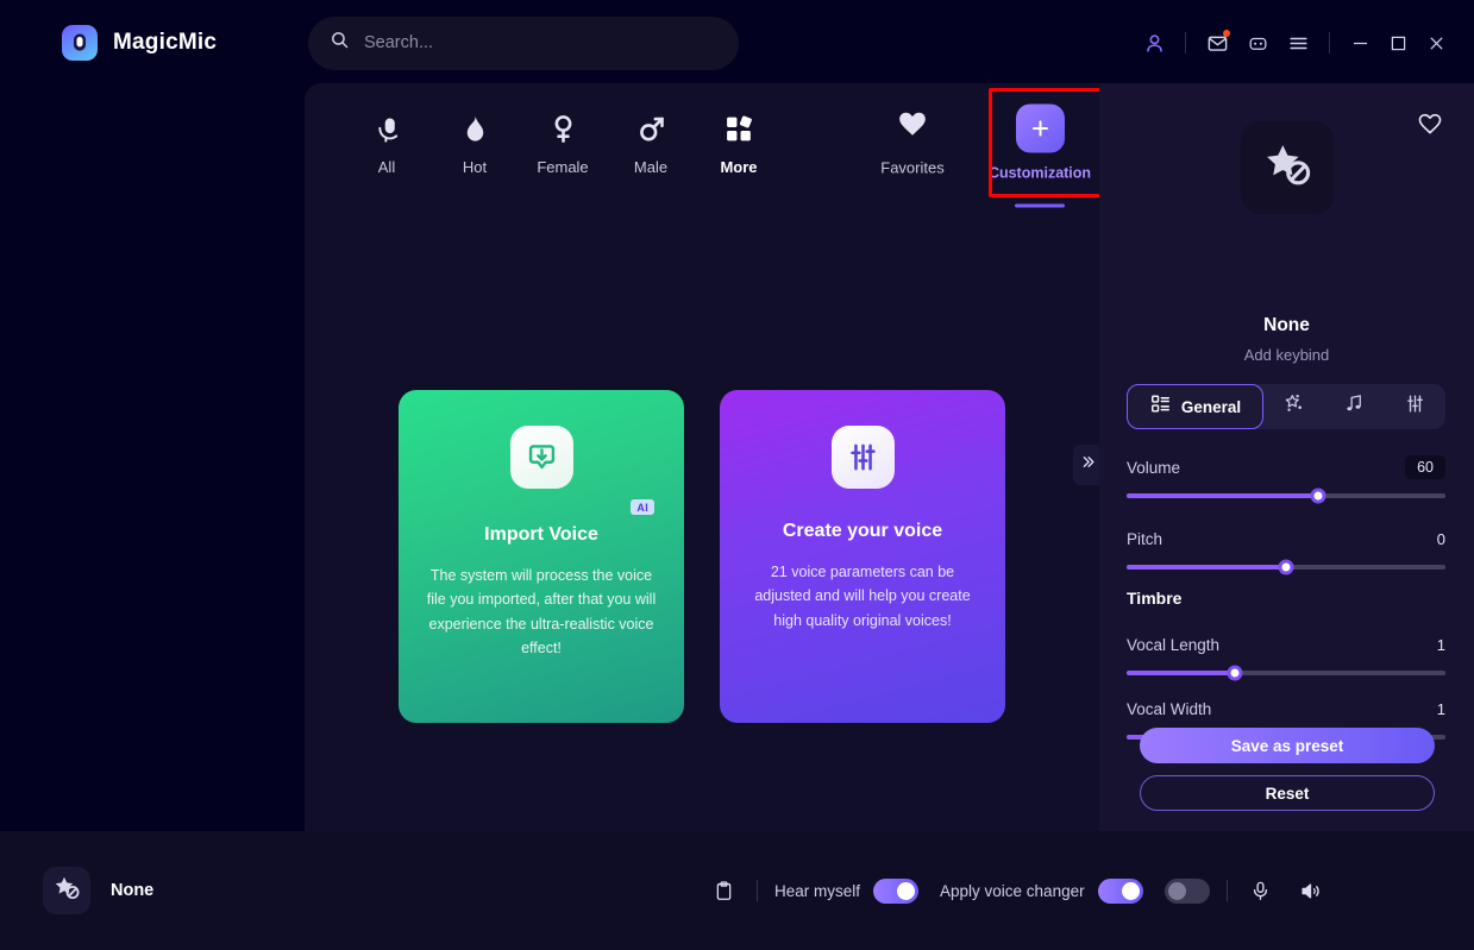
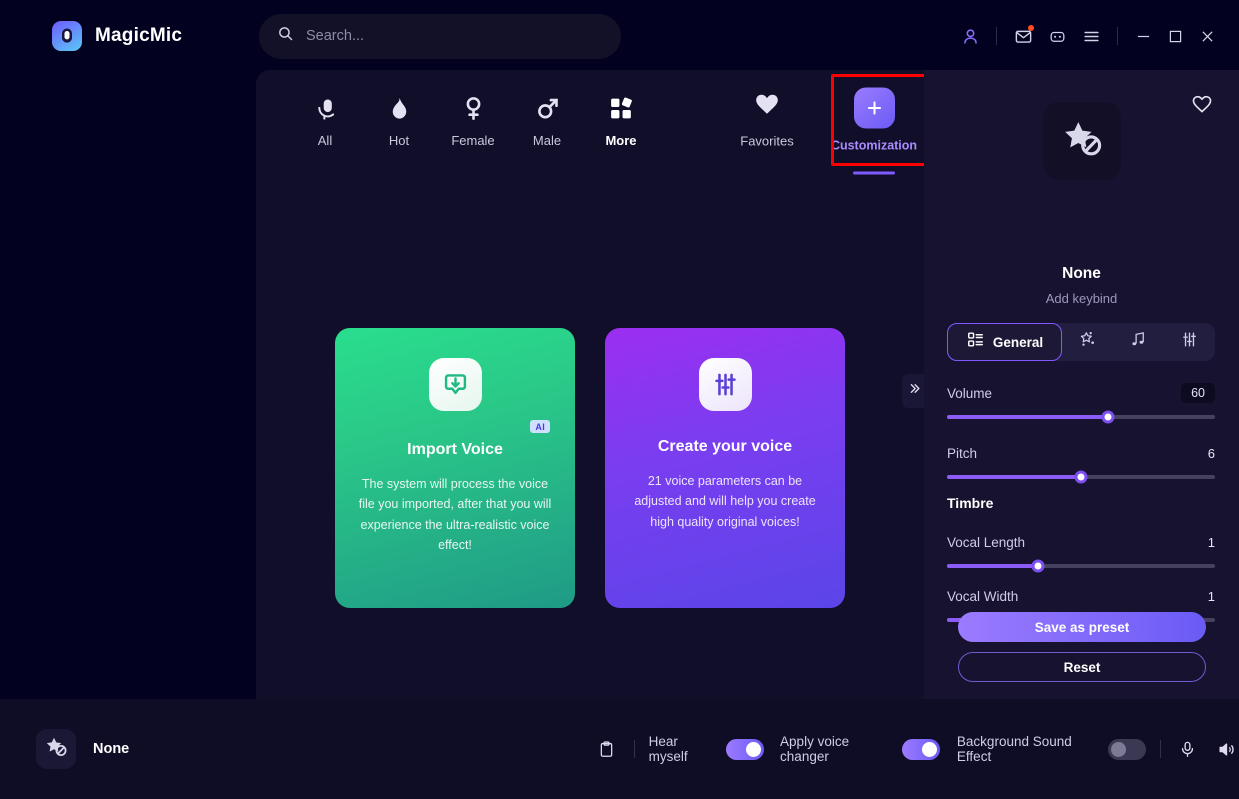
  MagicMic
  Search...
  All
  Hot
  Female
  Male
  More
  Favorites
  Customization
  AI
  Import Voice
  The system will process the voice file you imported, after that you will experience the ultra-realistic voice effect!
  Create your voice
  21 voice parameters can be adjusted and will help you create high quality original voices!
  None
  Add keybind
  General
  Volume
  60
  Pitch
- 0
+ 6
  Timbre
  Vocal Length
  1
  Vocal Width
  1
  Save as preset
  Reset
  None
  Hear myself
  Apply voice changer
+ Background Sound Effect
